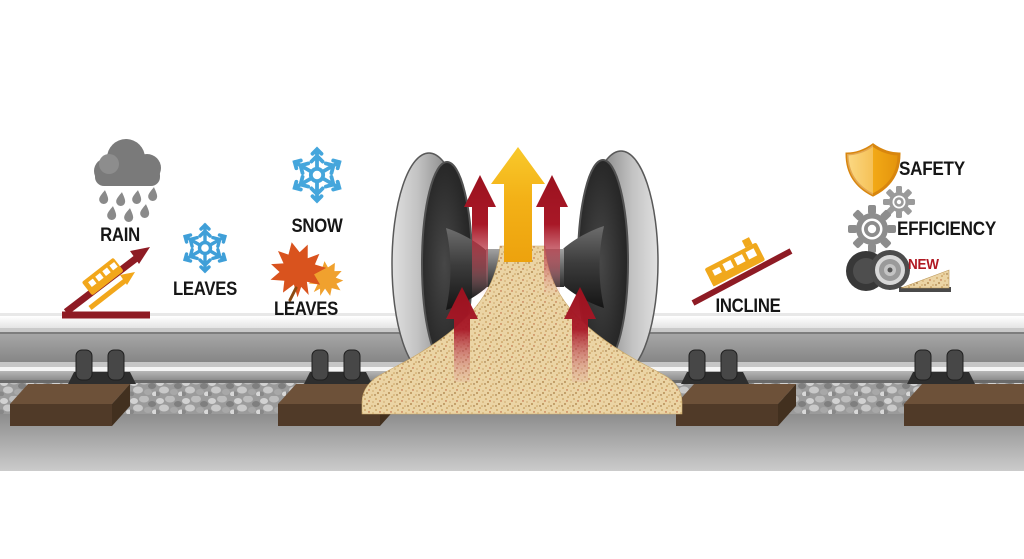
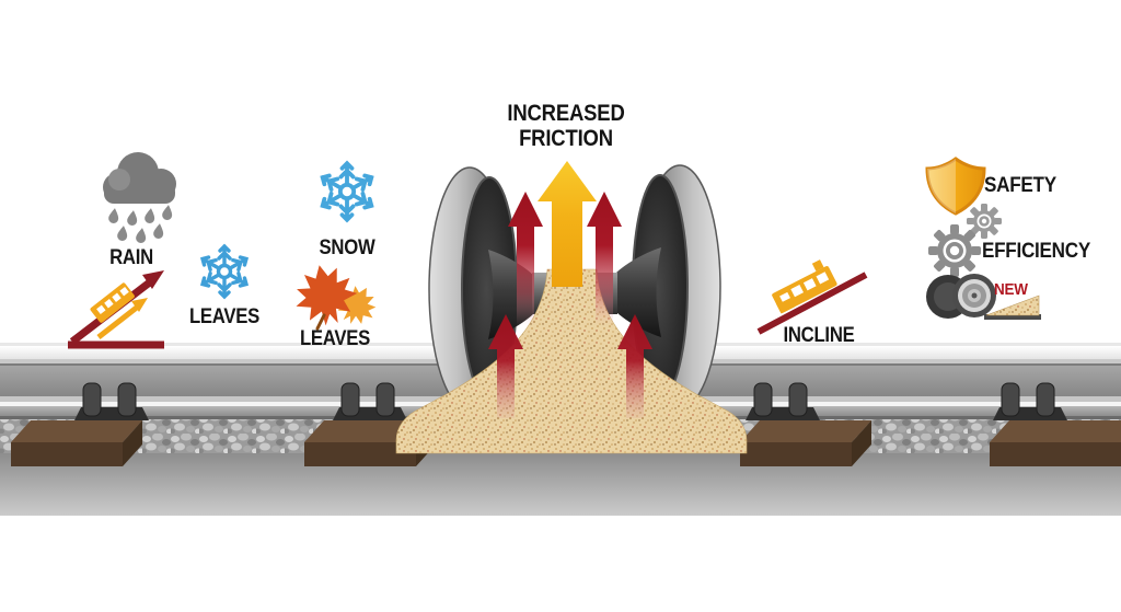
+ INCREASED
+ FRICTION
  RAIN
  LEAVES
  SNOW
  LEAVES
  INCLINE
  SAFETY
  EFFICIENCY
  NEW
